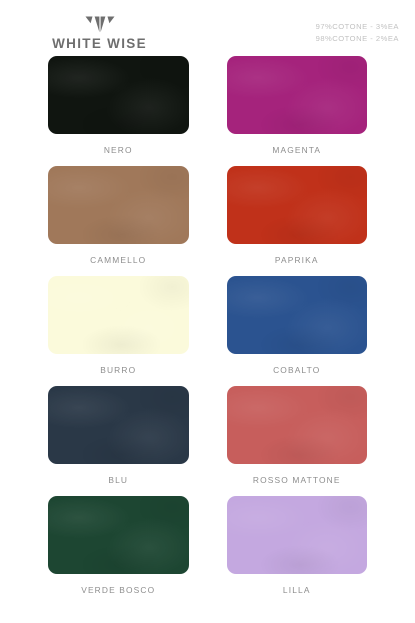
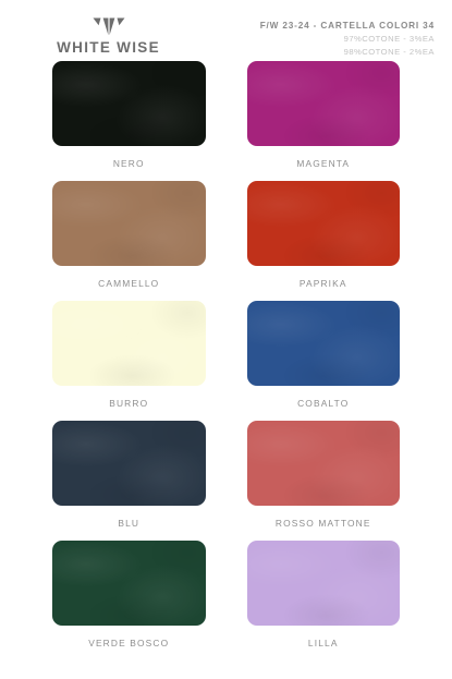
  WHITE WISE
+ F/W 23-24 - CARTELLA COLORI 34
  97%COTONE - 3%EA
  98%COTONE - 2%EA
  NERO
  MAGENTA
  CAMMELLO
  PAPRIKA
  BURRO
  COBALTO
  BLU
  ROSSO MATTONE
  VERDE BOSCO
  LILLA
